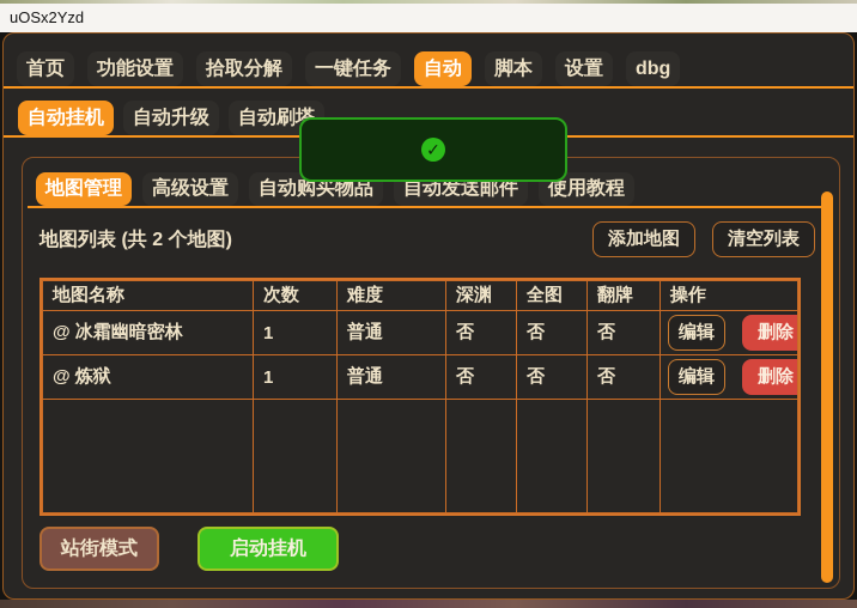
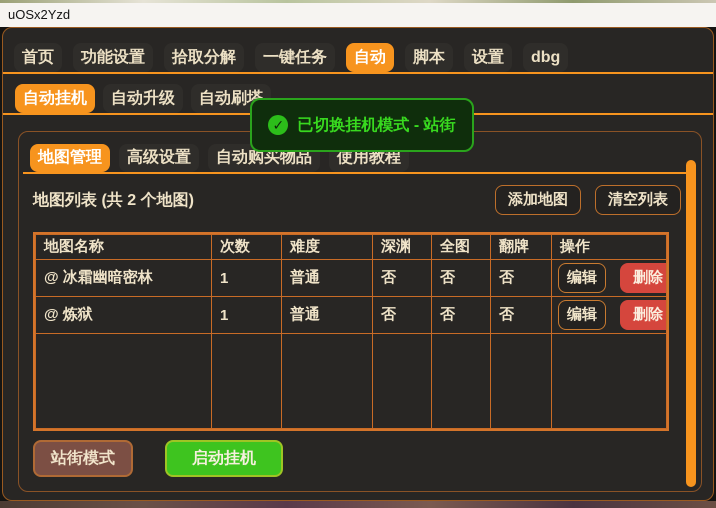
  uOSx2Yzd
  首页
  功能设置
  拾取分解
  一键任务
  自动
  脚本
  设置
  dbg
  自动挂机
  自动升级
  自动刷
  地图管理
  高级设置
  自动购买物品
- 自动发送邮件
  使用教程
  地图列表 (共 2 个地图)
  添加地图
  清空列表
  地图名称	次数	难度	深渊	全图	翻牌	操作
  @ 冰霜幽暗密林	1	普通	否	否	否	编辑 删除
  @ 炼狱	1	普通	否	否	否	编辑 删除
  站街模式
  启动挂机
  ✓
+ 已切换挂机模式 - 站街
